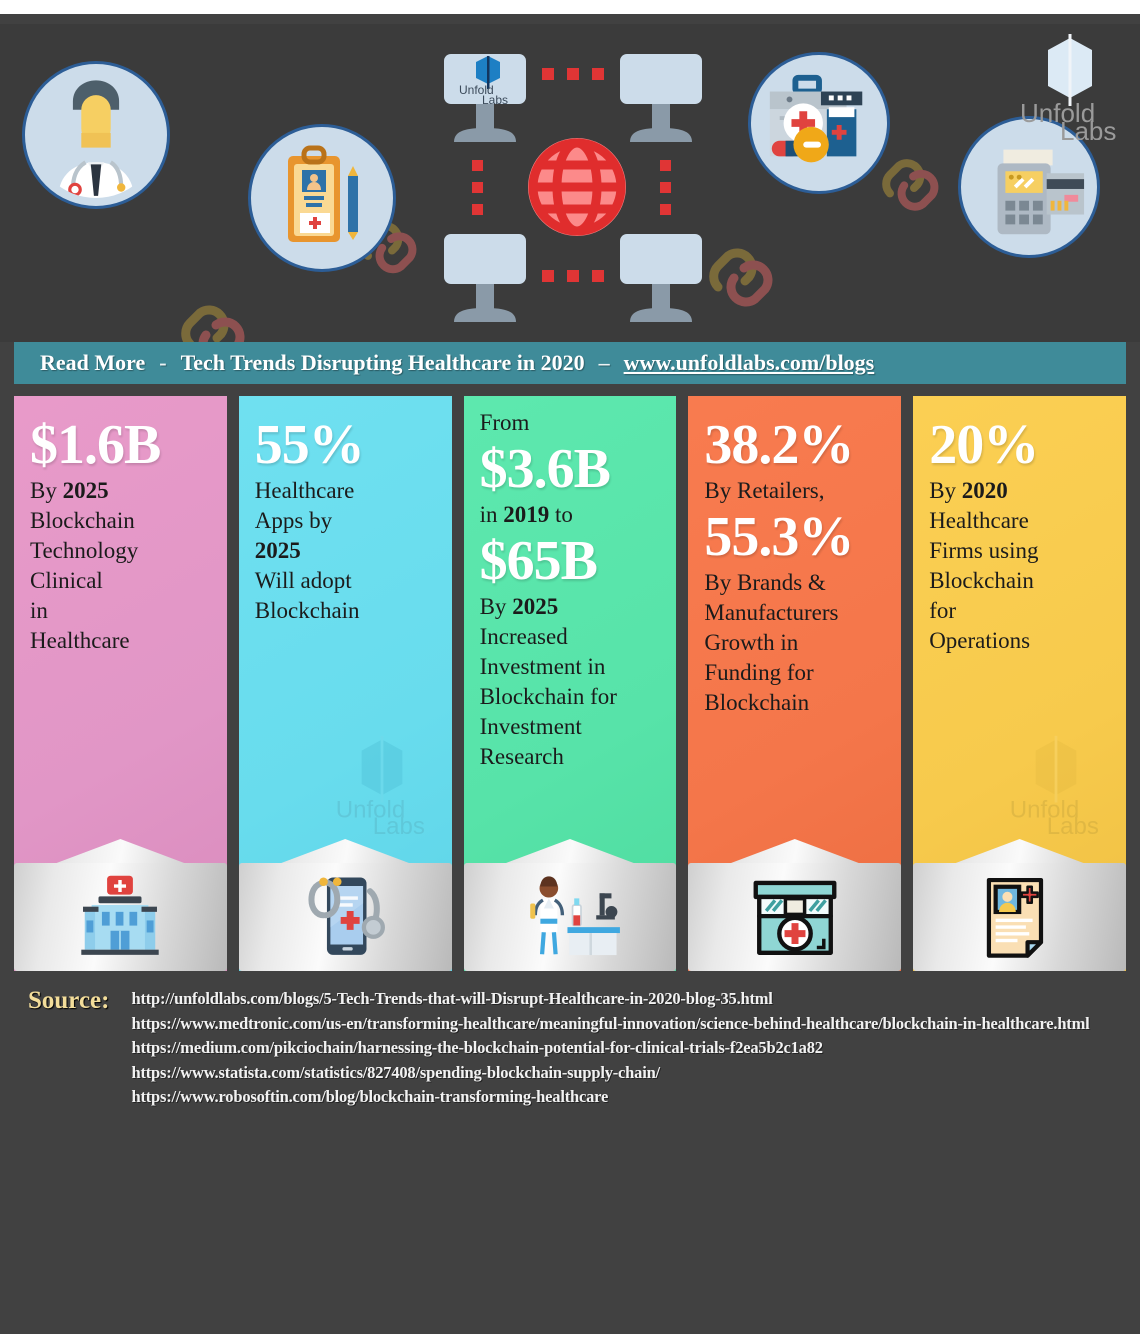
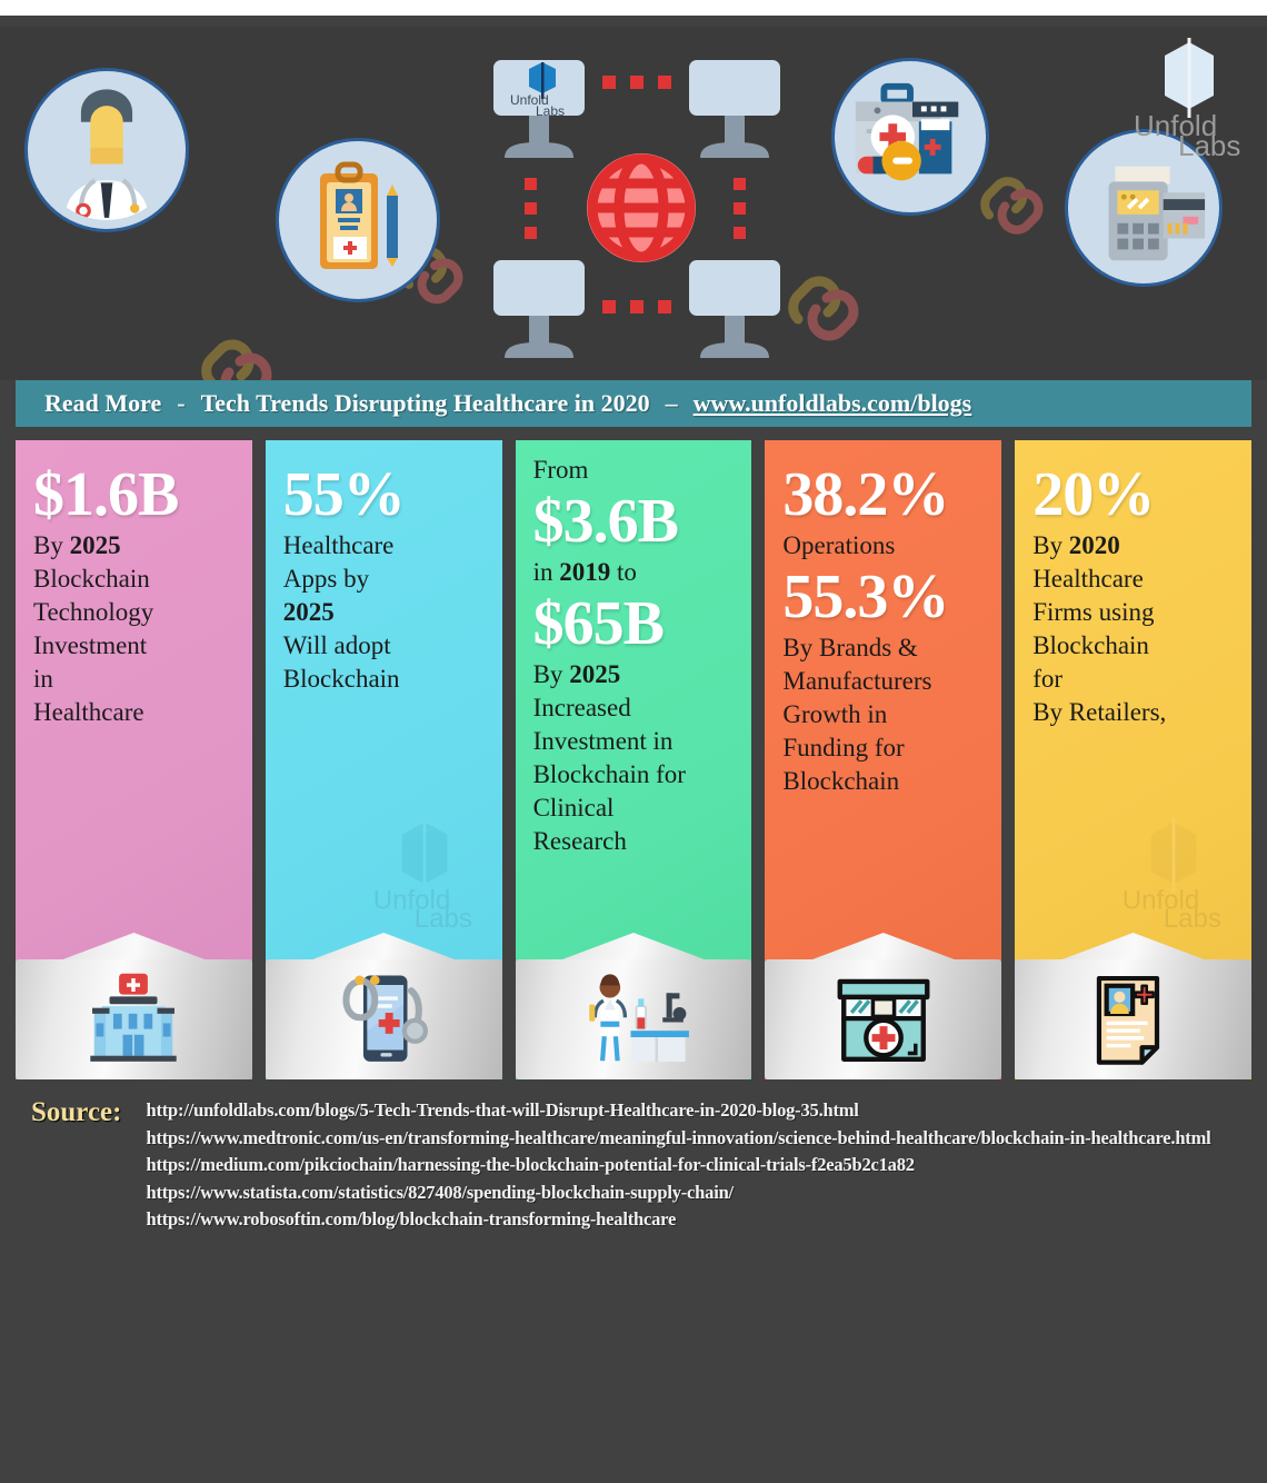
  Unfold
  Labs
  Unfold
  Labs
  Read More
  -
  Tech Trends Disrupting Healthcare in 2020
  –
  www.unfoldlabs.com/blogs
  $1.6B
  By 2025
  Blockchain
  Technology
- Clinical
+ Investment
  in
  Healthcare
  55%
  Healthcare
  Apps by
  2025
  Will adopt
  Blockchain
  From
  $3.6B
  in 2019 to
  $65B
  By 2025
  Increased
  Investment in
  Blockchain for
- Investment
+ Clinical
  Research
  38.2%
- By Retailers,
+ Operations
  55.3%
  By Brands &
  Manufacturers
  Growth in
  Funding for
  Blockchain
  20%
  By 2020
  Healthcare
  Firms using
  Blockchain
  for
- Operations
+ By Retailers,
  Unfold
  Source:
  http://unfoldlabs.com/blogs/5-Tech-Trends-that-will-Disrupt-Healthcare-in-2020-blog-35.html
  https://www.medtronic.com/us-en/transforming-healthcare/meaningful-innovation/science-behind-healthcare/blockchain-in-healthcare.html
  https://medium.com/pikciochain/harnessing-the-blockchain-potential-for-clinical-trials-f2ea5b2c1a82
  https://www.statista.com/statistics/827408/spending-blockchain-supply-chain/
  https://www.robosoftin.com/blog/blockchain-transforming-healthcare
